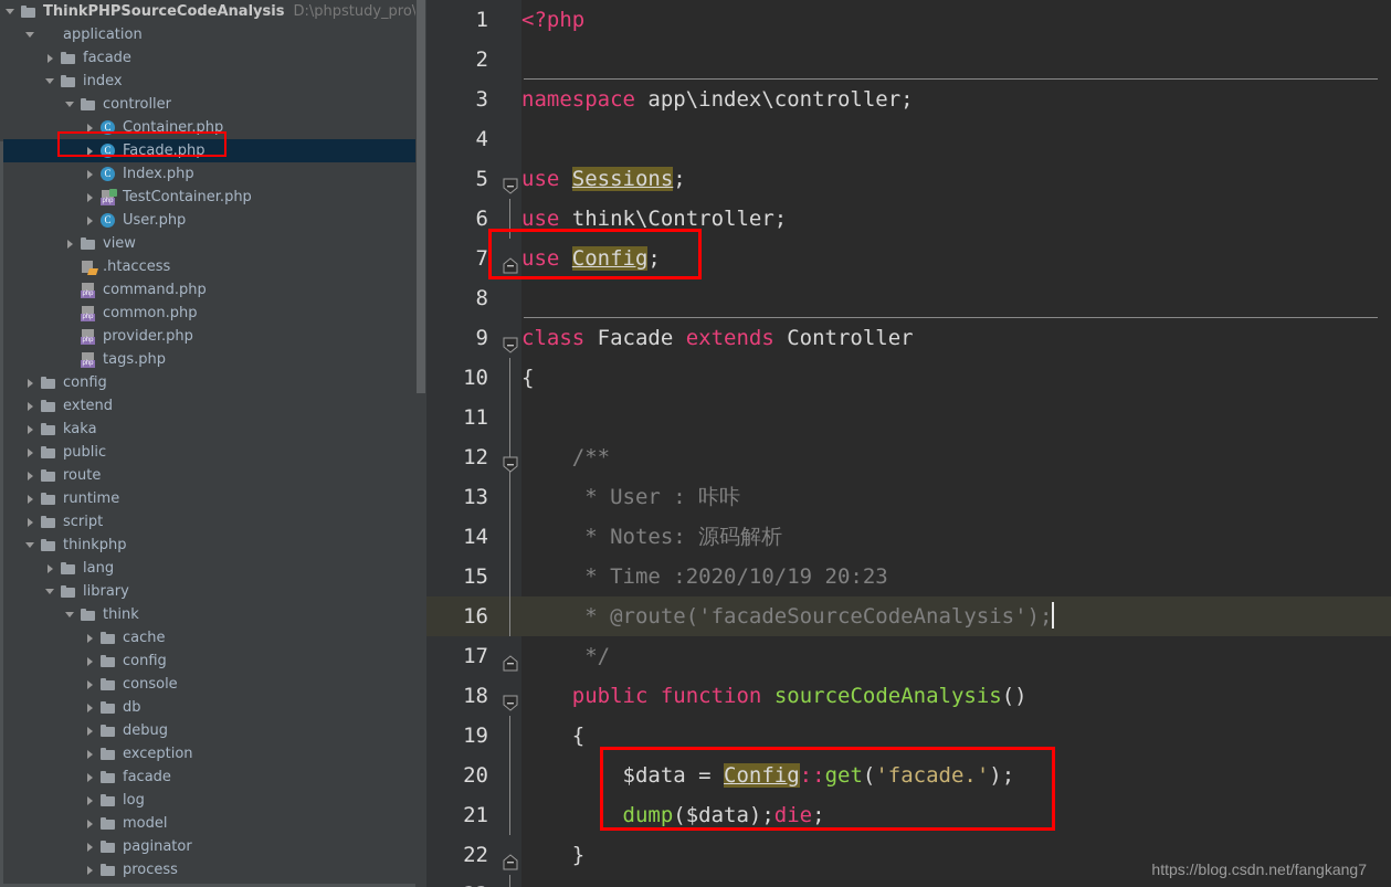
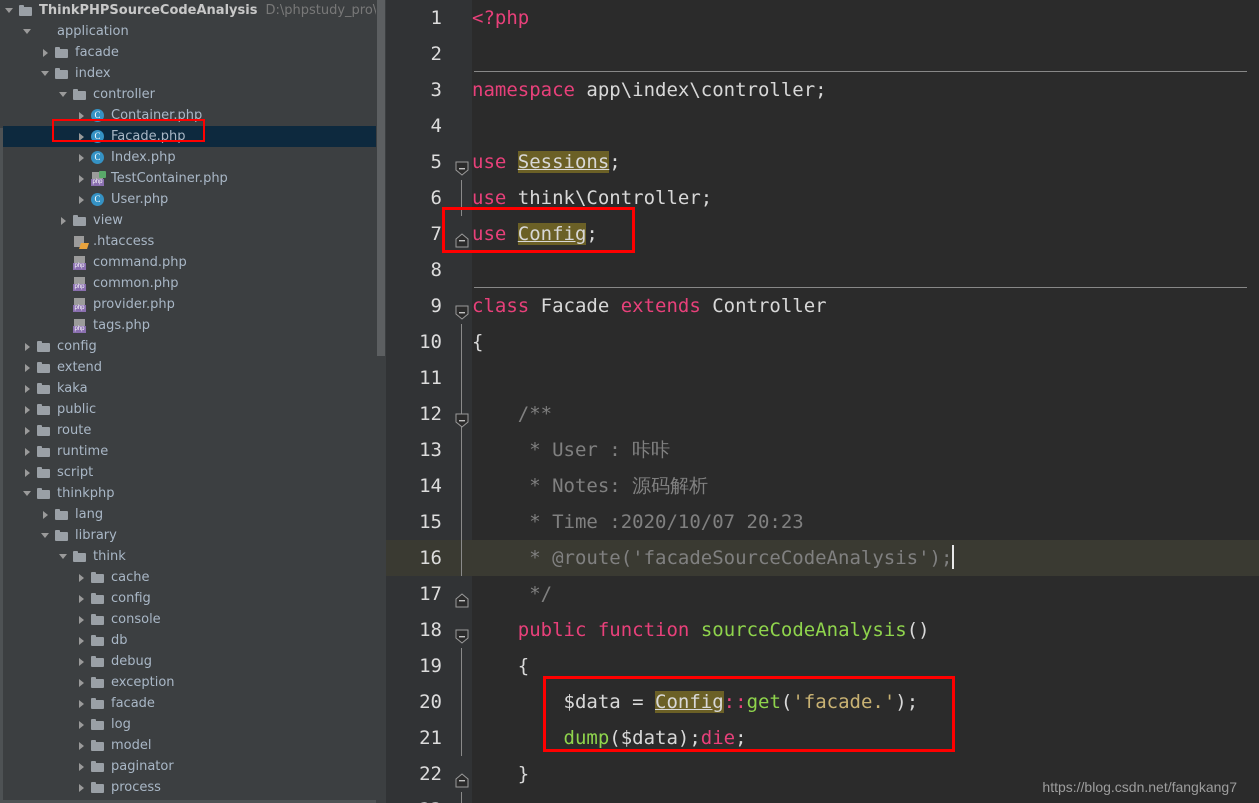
  ThinkPHPSourceCodeAnalysis
  D:\phpstudy_pro\
  application
  facade
  index
  controller
  C
  Container.php
  C
  Facade.php
  C
  Index.php
  TestContainer.php
  C
  User.php
  view
  .htaccess
  command.php
  common.php
  provider.php
  tags.php
  config
  extend
  kaka
  public
  route
  runtime
  script
  thinkphp
  lang
  library
  think
  cache
  config
  console
  db
  debug
  exception
  facade
  log
  model
  paginator
  process
  1
  <?php
  2
  3
  namespace app\index\controller;
  4
  5
  use Sessions;
  6
  use think\Controller;
  7
  use Config;
  8
  9
  class Facade extends Controller
  10
  {
  11
  12
  /**
  13
  * User : 咔咔
  14
  * Notes: 源码解析
  15
- * Time :2020/10/19 20:23
+ * Time :2020/10/07 20:23
  16
  * @route('facadeSourceCodeAnalysis');
  17
  */
  18
  public function sourceCodeAnalysis()
  19
  {
  20
  $data = Config::get('facade.');
  21
  dump($data);die;
  22
  }
  https://blog.csdn.net/fangkang7
